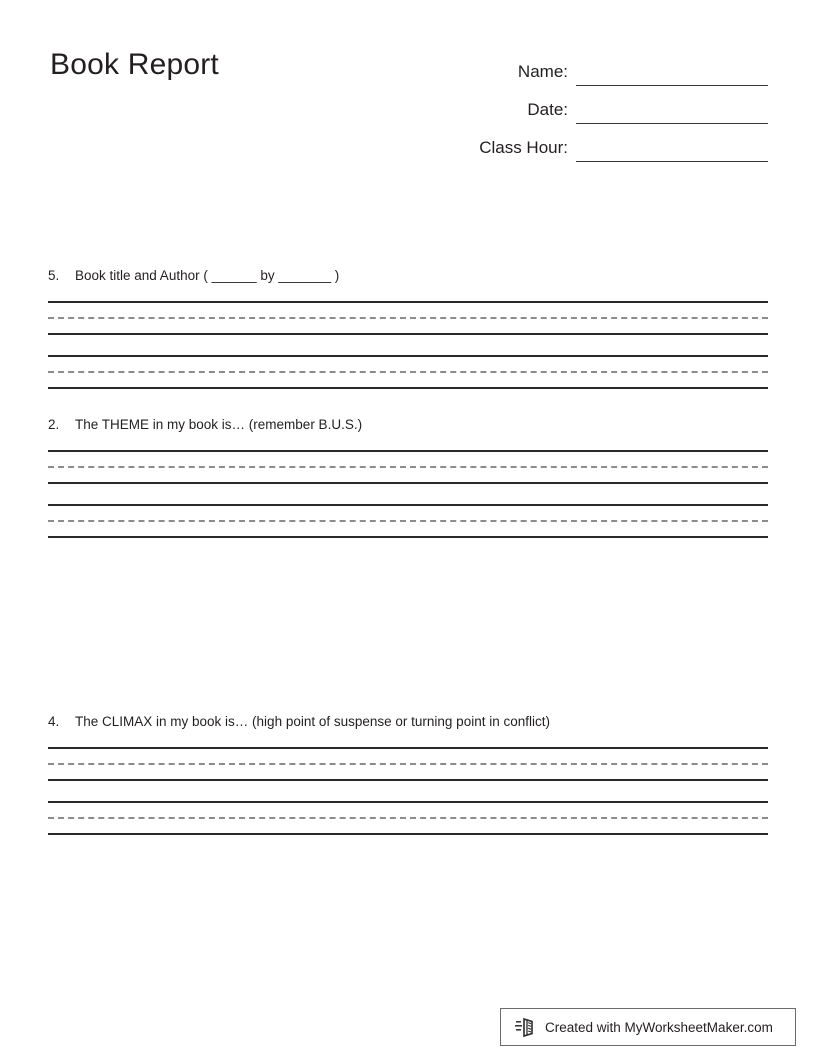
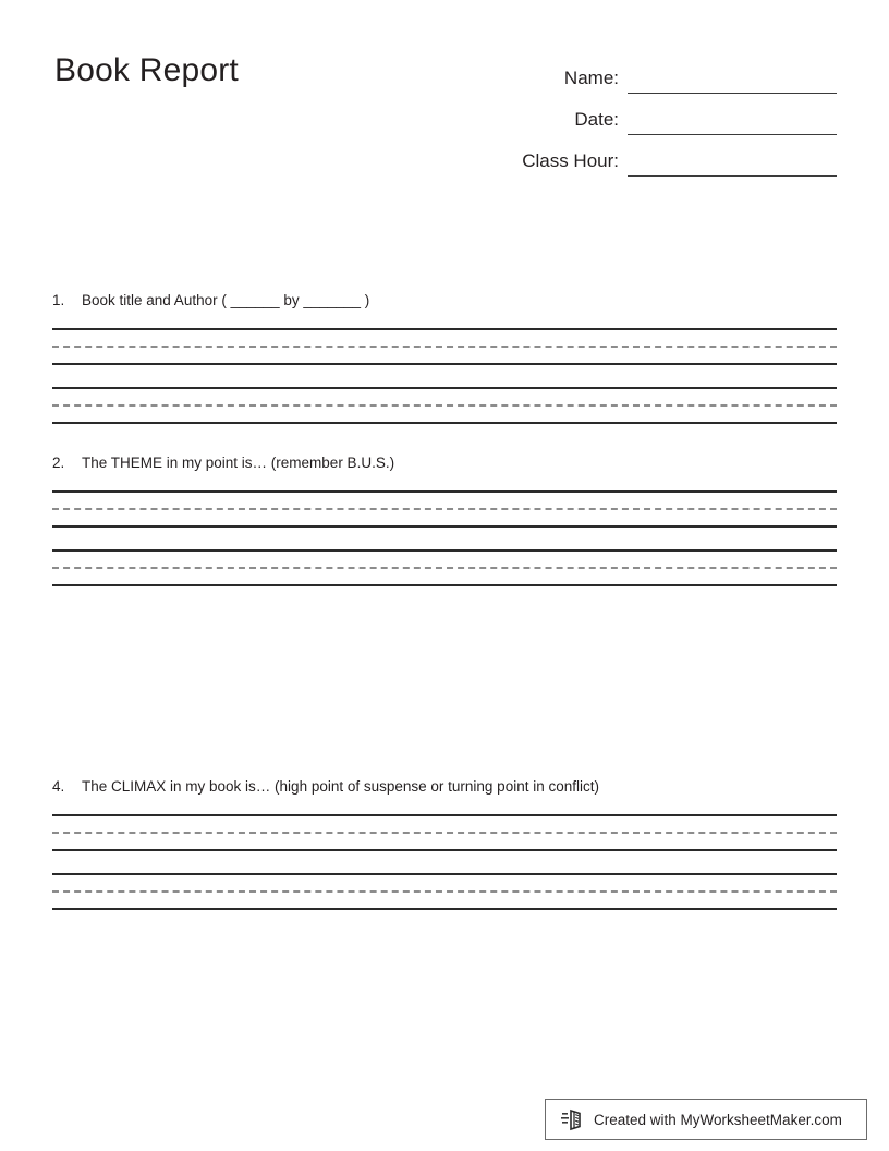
  Book Report
  Name:
  Date:
  Class Hour:
- 5.
+ 1.
  Book title and Author ( ______ by _______ )
  2.
- The THEME in my book is… (remember B.U.S.)
+ The THEME in my point is… (remember B.U.S.)
  4.
  The CLIMAX in my book is… (high point of suspense or turning point in conflict)
  Created with MyWorksheetMaker.com
